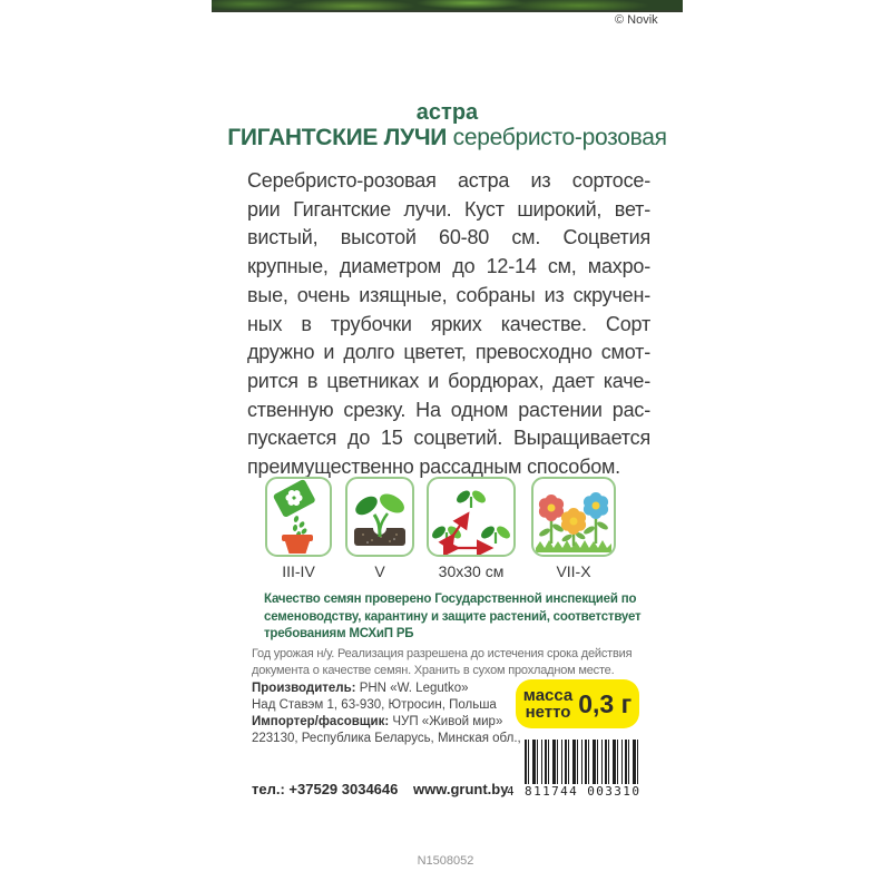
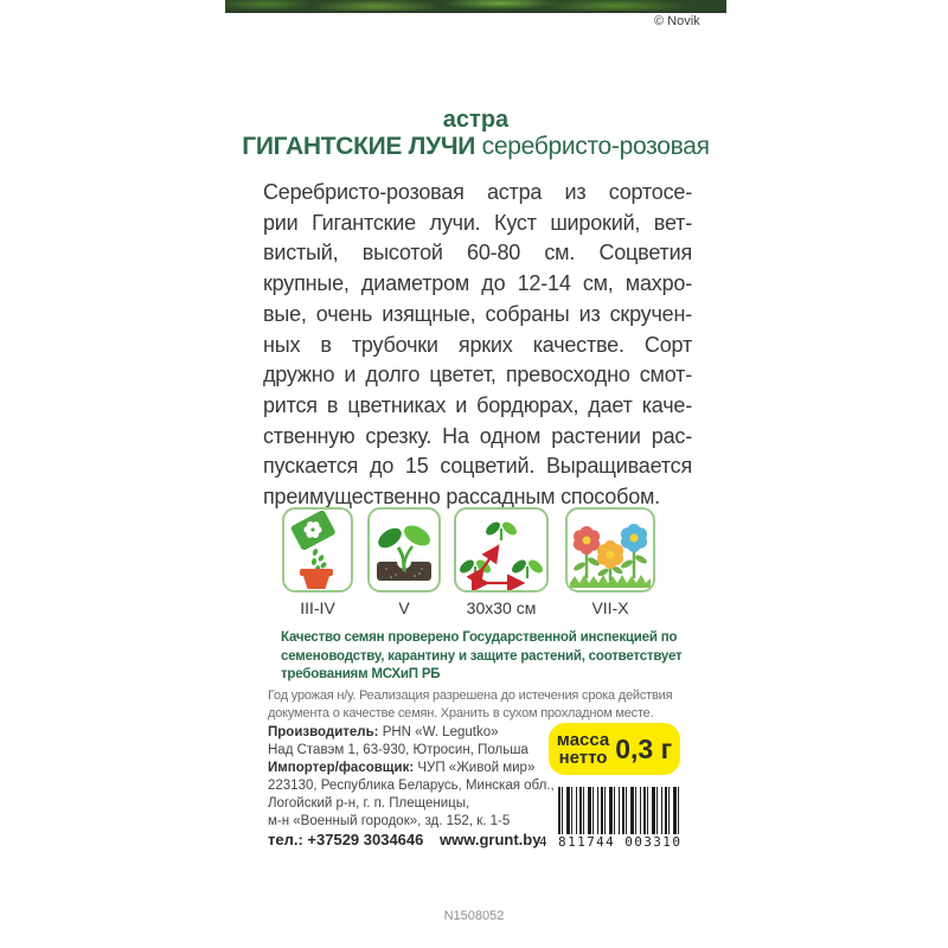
  © Novik
  астра
  ГИГАНТСКИЕ ЛУЧИ серебристо-розовая
  Серебристо-розовая астра из сортосе-
  рии Гигантские лучи. Куст широкий, вет-
  вистый, высотой 60-80 см. Соцветия
  крупные, диаметром до 12-14 см, махро-
  вые, очень изящные, собраны из скручен-
  ных в трубочки ярких качестве. Сорт
  дружно и долго цветет, превосходно смот-
  рится в цветниках и бордюрах, дает каче-
  ственную срезку. На одном растении рас-
  пускается до 15 соцветий. Выращивается
  преимущественно рассадным способом.
  III-IV
  V
  30х30 см
  VII-X
  Качество семян проверено Государственной инспекцией по семеноводству, карантину и защите растений, соответствует требованиям МСХиП РБ
  Год урожая н/у. Реализация разрешена до истечения срока действия документа о качестве семян. Хранить в сухом прохладном месте.
  Производитель: PHN «W. Legutko»
  Над Ставэм 1, 63-930, Ютросин, Польша
  Импортер/фасовщик: ЧУП «Живой мир»
  223130, Республика Беларусь, Минская обл.,
+ Логойский р-н, г. п. Плещеницы,
+ м-н «Военный городок», зд. 152, к. 1-5
  тел.: +37529 3034646 www.grunt.by
  масса
  нетто
  0,3 г
  4 811744 003310
  N1508052
